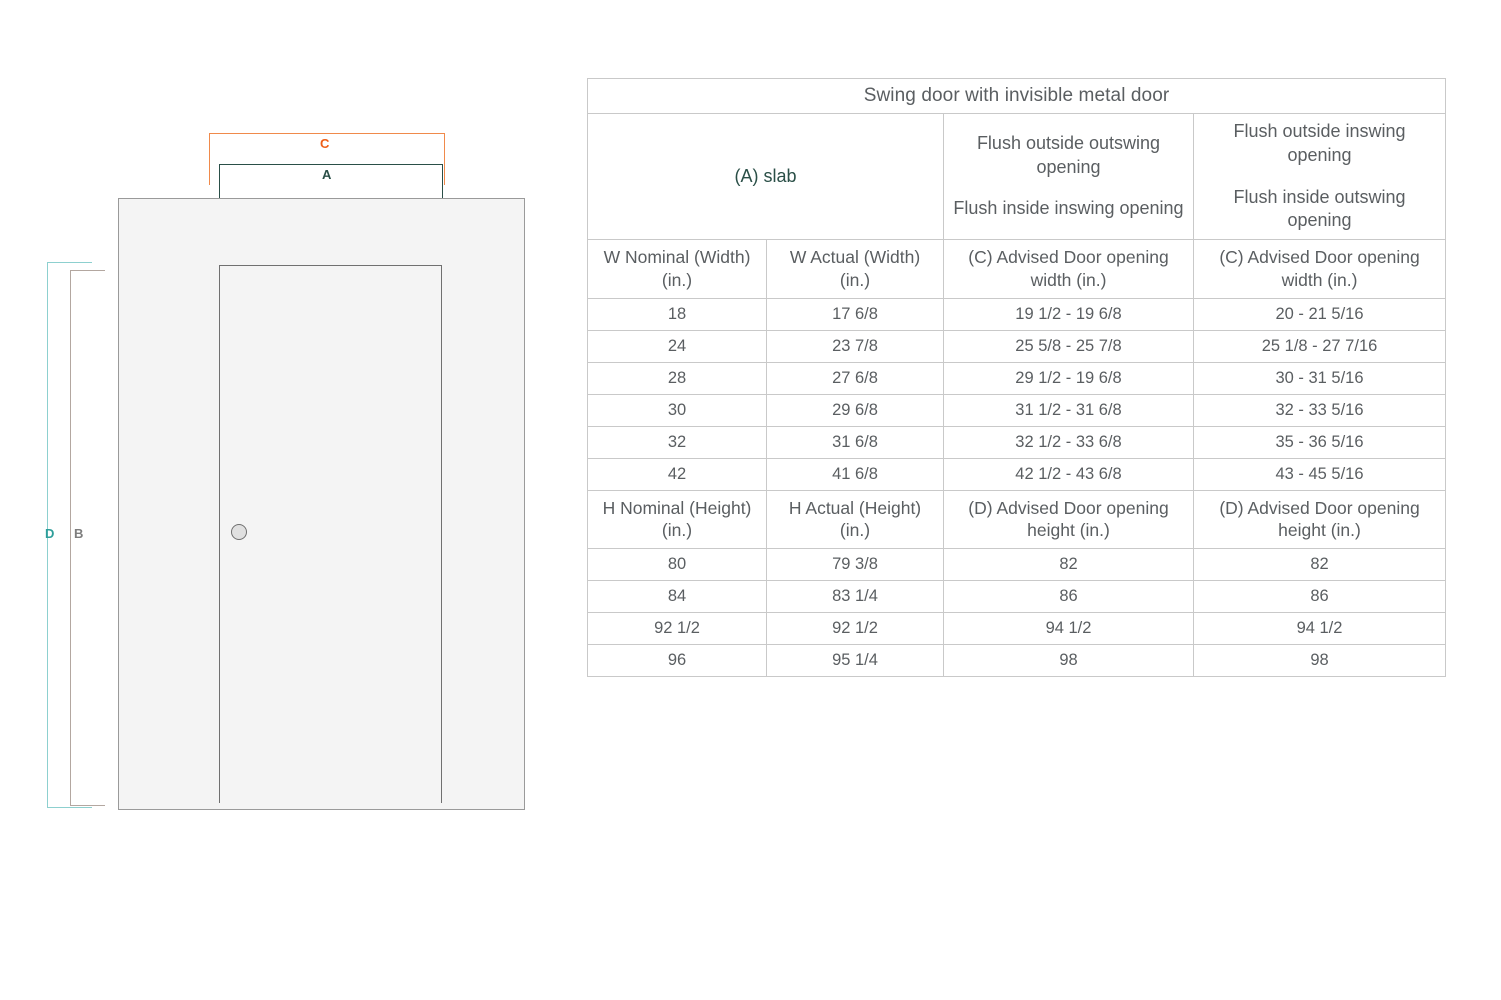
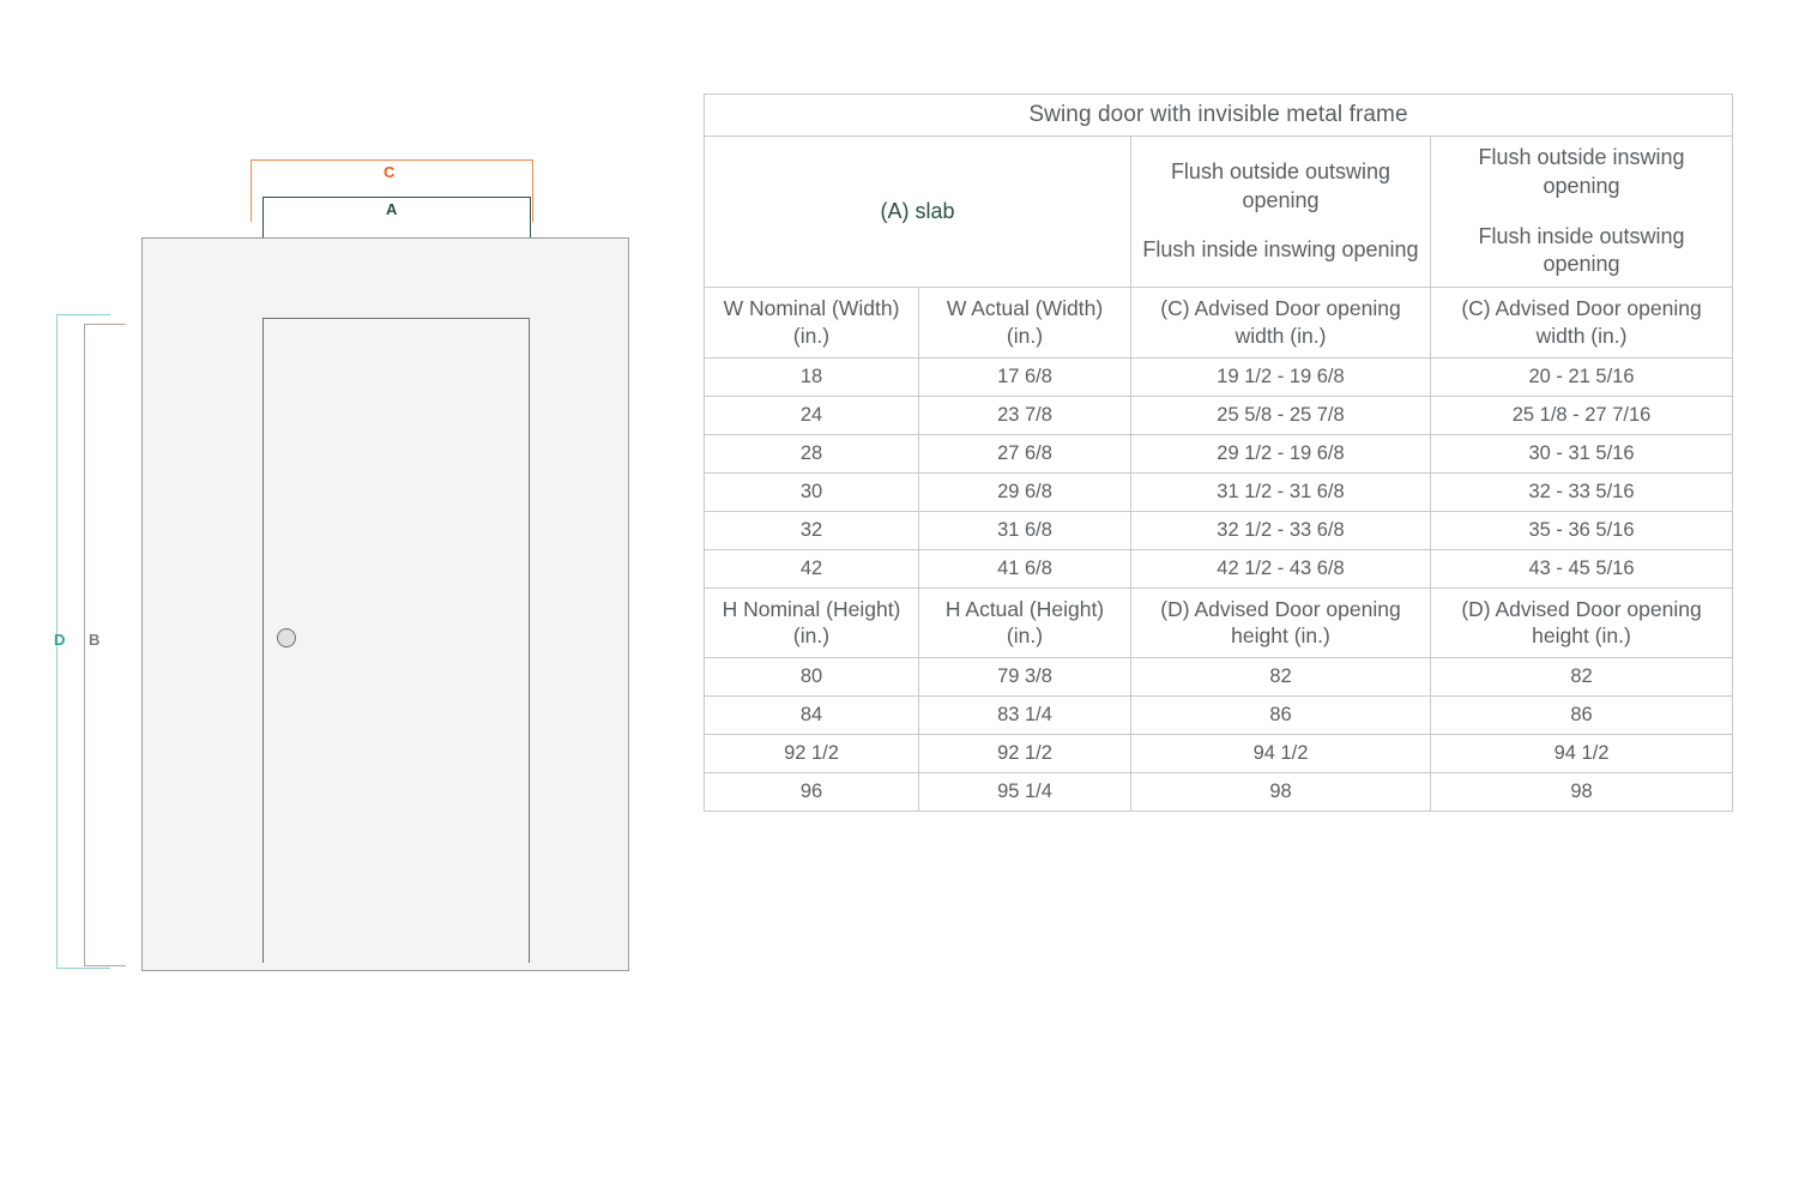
  C
  A
  D
  B
- Swing door with invisible metal door
+ Swing door with invisible metal frame
  (A) slab	Flush outside outswing opening Flush inside inswing opening	Flush outside inswing opening Flush inside outswing opening
  W Nominal (Width) (in.)	W Actual (Width) (in.)	(C) Advised Door opening width (in.)	(C) Advised Door opening width (in.)
  18	17 6/8	19 1/2 - 19 6/8	20 - 21 5/16
  24	23 7/8	25 5/8 - 25 7/8	25 1/8 - 27 7/16
  28	27 6/8	29 1/2 - 19 6/8	30 - 31 5/16
  30	29 6/8	31 1/2 - 31 6/8	32 - 33 5/16
  32	31 6/8	32 1/2 - 33 6/8	35 - 36 5/16
  42	41 6/8	42 1/2 - 43 6/8	43 - 45 5/16
  H Nominal (Height) (in.)	H Actual (Height) (in.)	(D) Advised Door opening height (in.)	(D) Advised Door opening height (in.)
  80	79 3/8	82	82
  84	83 1/4	86	86
  92 1/2	92 1/2	94 1/2	94 1/2
  96	95 1/4	98	98
